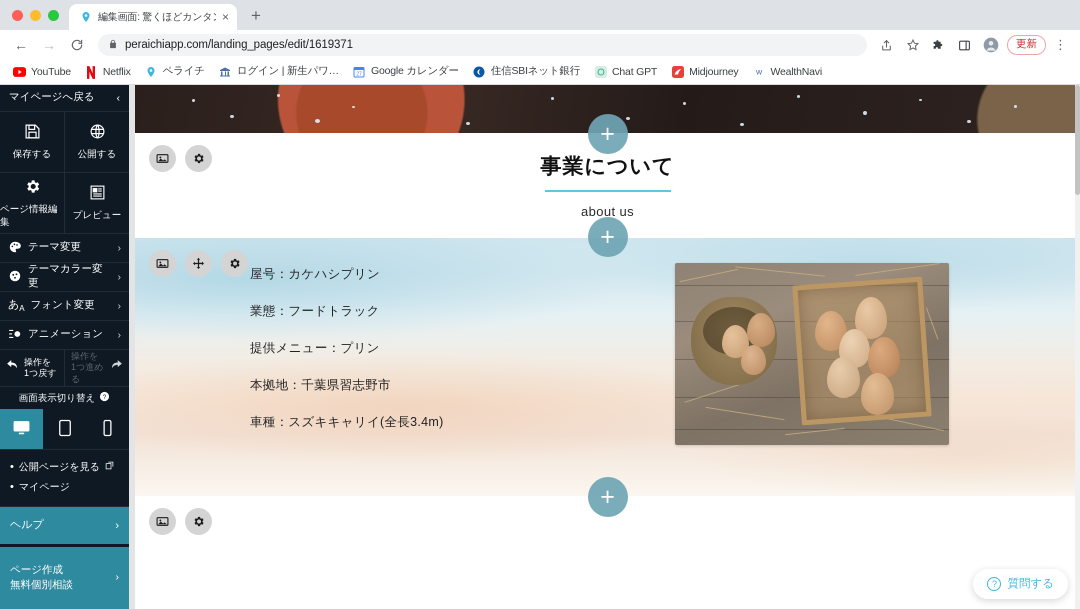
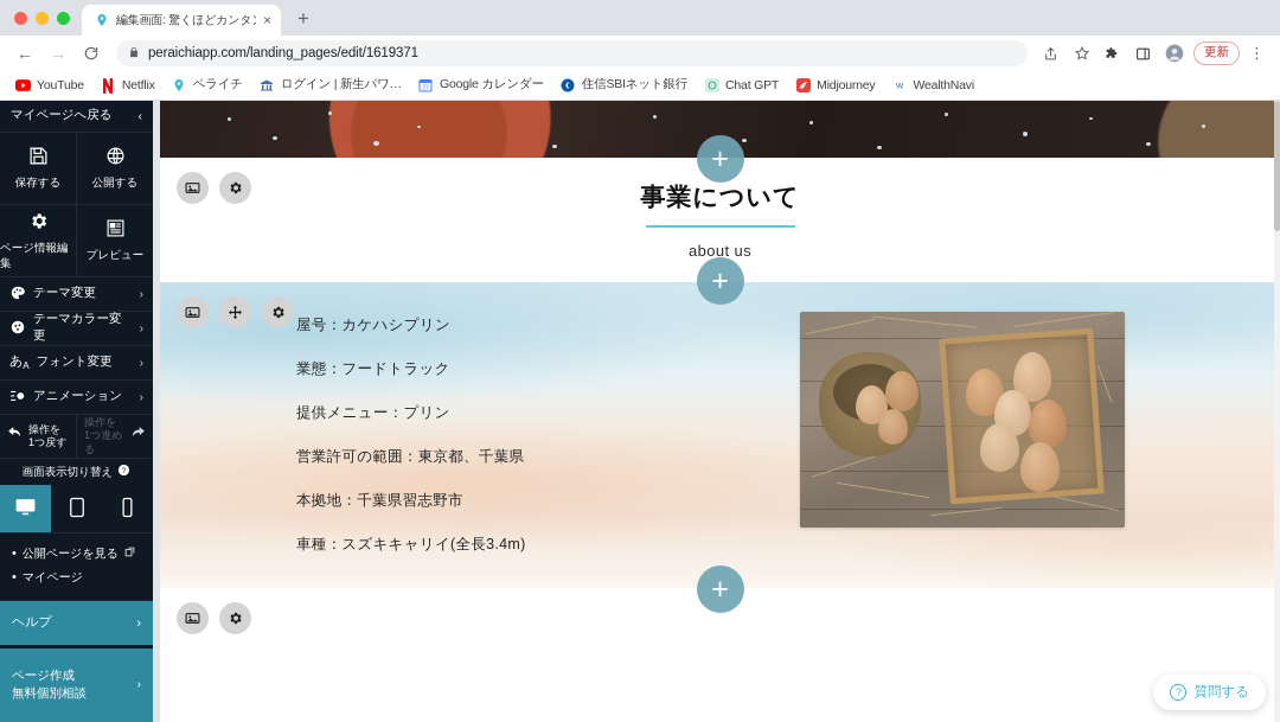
  編集画面: 驚くほどカンタ
  ×
  +
  ←
  →
  peraichiapp.com/landing_pages/edit/1619371
  更新
  ⋮
  YouTube
  Netflix
  ペライチ
  ログイン | 新生パワ…
  Google カレンダー
  住信SBIネット銀行
  Chat GPT
  Midjourney
  WealthNavi
  マイページへ戻る
  ‹
  保存する
  公開する
  ページ情報編集
  プレビュー
  テーマ変更
  ›
  テーマカラー変更
  ›
  あA
  フォント変更
  ›
  アニメーション
  ›
  操作を
  1つ戻す
  操作を
  1つ進める
  画面表示切り替え
  公開ページを見る
  マイページ
  ヘルプ
  ›
  ページ作成
  無料個別相談
  ›
  事業について
  about us
  +
  +
  屋号：カケハシプリン
  業態：フードトラック
  提供メニュー：プリン
+ 営業許可の範囲：東京都、千葉県
  本拠地：千葉県習志野市
  車種：スズキキャリイ(全長3.4m)
  +
  ?
  質問する
